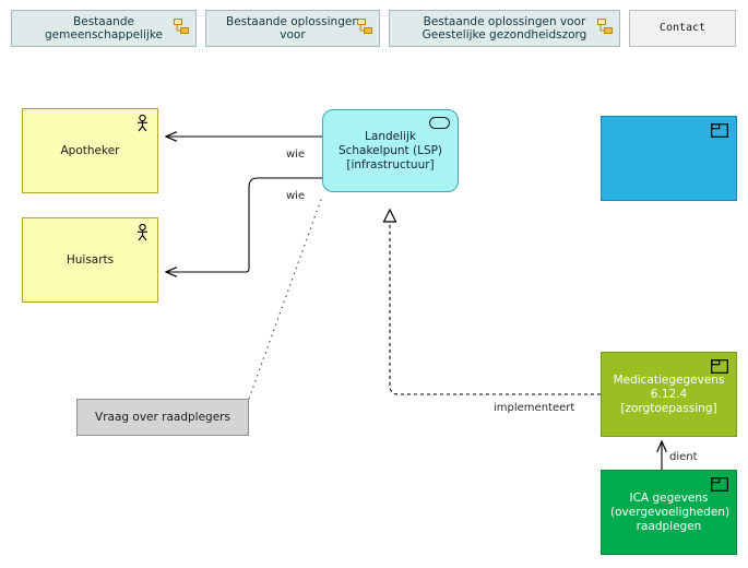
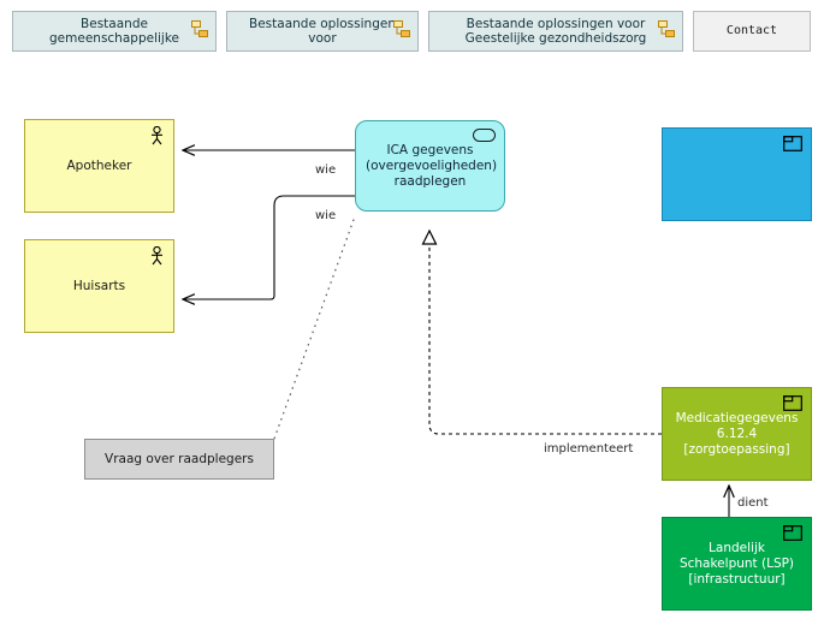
  Bestaande gemeenschappelijke
  Bestaande oplossingen voor
  Bestaande oplossingen voor Geestelijke gezondheidszorg
  Contact
  Apotheker
  Huisarts
- Landelijk Schakelpunt (LSP) [infrastructuur]
+ ICA gegevens (overgevoeligheden) raadplegen
  Medicatiegegevens 6.12.4 [zorgtoepassing]
- ICA gegevens (overgevoeligheden) raadplegen
+ Landelijk Schakelpunt (LSP) [infrastructuur]
  Vraag over raadplegers
  wie
  wie
  implementeert
  dient
